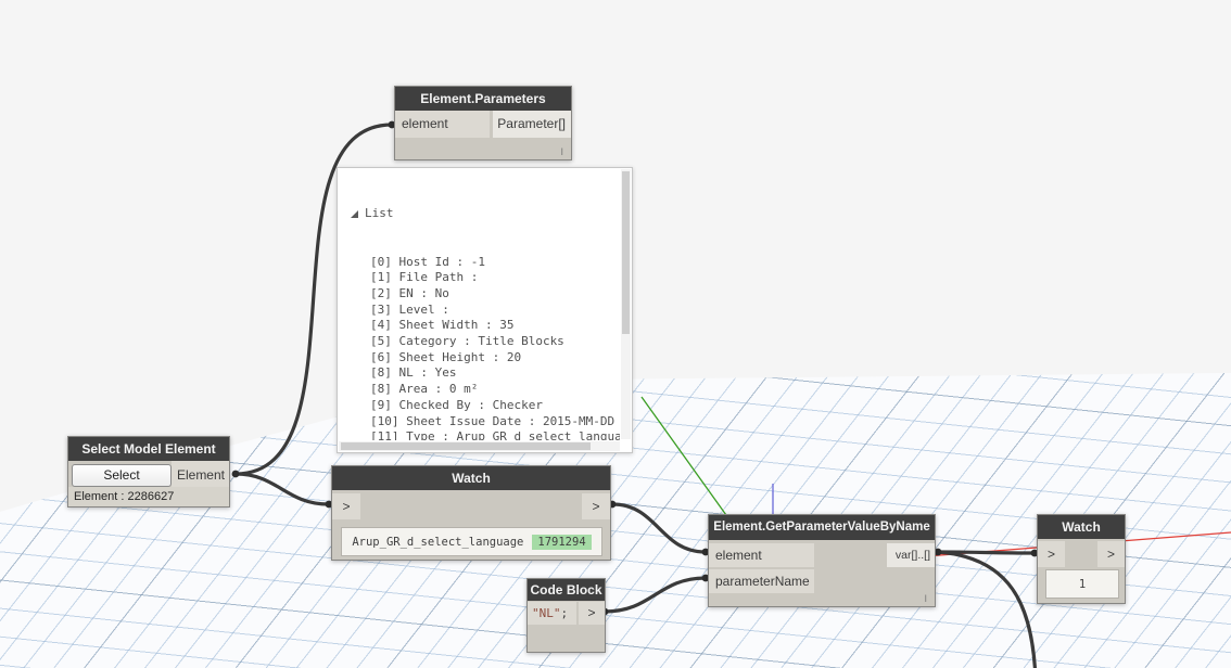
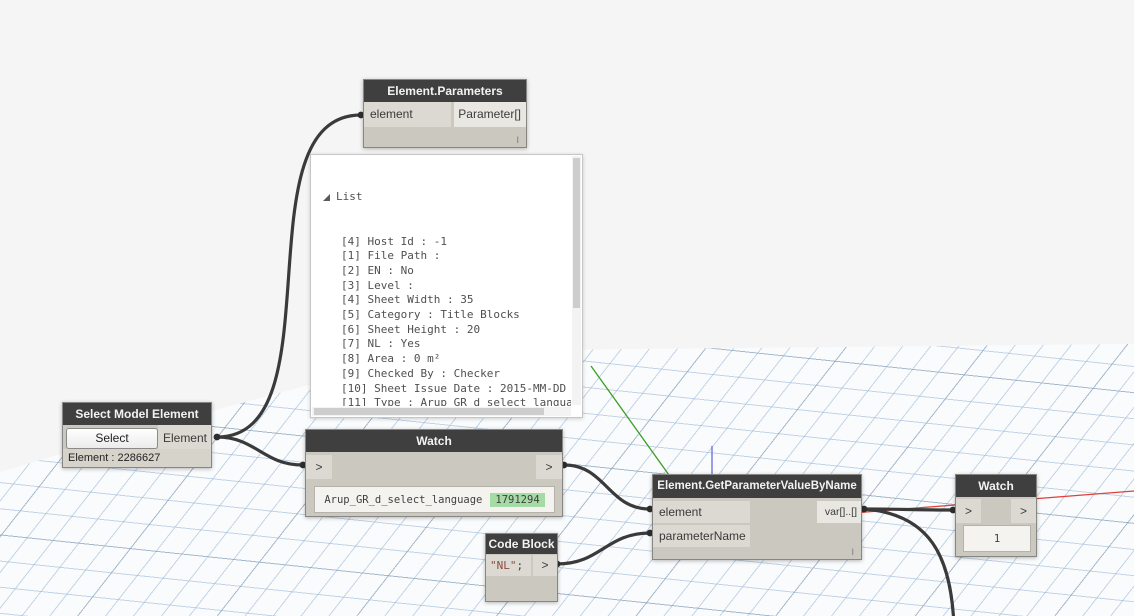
  Element.Parameters
  element
  Parameter[]
  I
  List
- [0] Host Id : -1
+ [4] Host Id : -1
  [1] File Path :
  [2] EN : No
  [3] Level :
  [4] Sheet Width : 35
  [5] Category : Title Blocks
  [6] Sheet Height : 20
- [8] NL : Yes
+ [7] NL : Yes
  [8] Area : 0 m²
  [9] Checked By : Checker
  [10] Sheet Issue Date : 2015-MM-DD
  [11] Type : Arup_GR_d_select_langua
  Select Model Element
  Select
  Element
  Element : 2286627
  Watch
  >
  >
  Arup_GR_d_select_language
  1791294
  Code Block
  "NL";
  >
  Element.GetParameterValueByName
  element
  parameterName
  var[]..[]
  I
  Watch
  >
  >
  1
